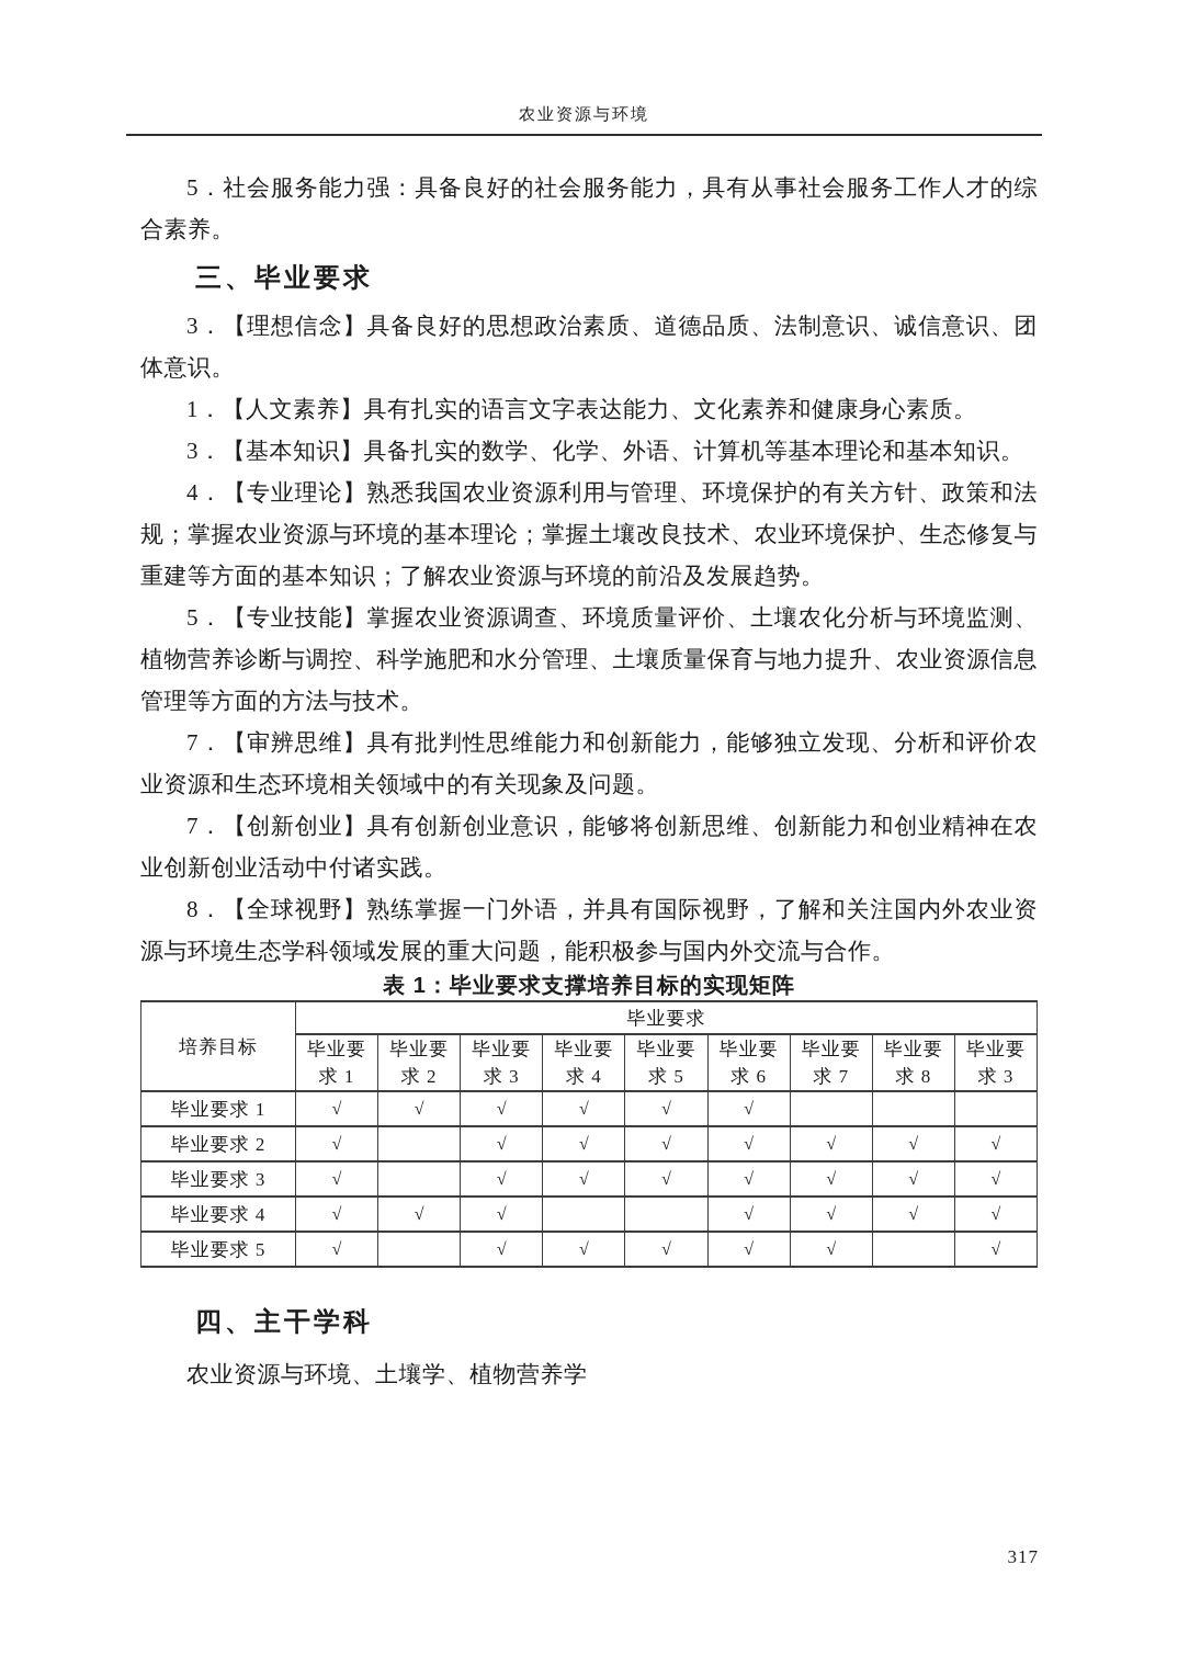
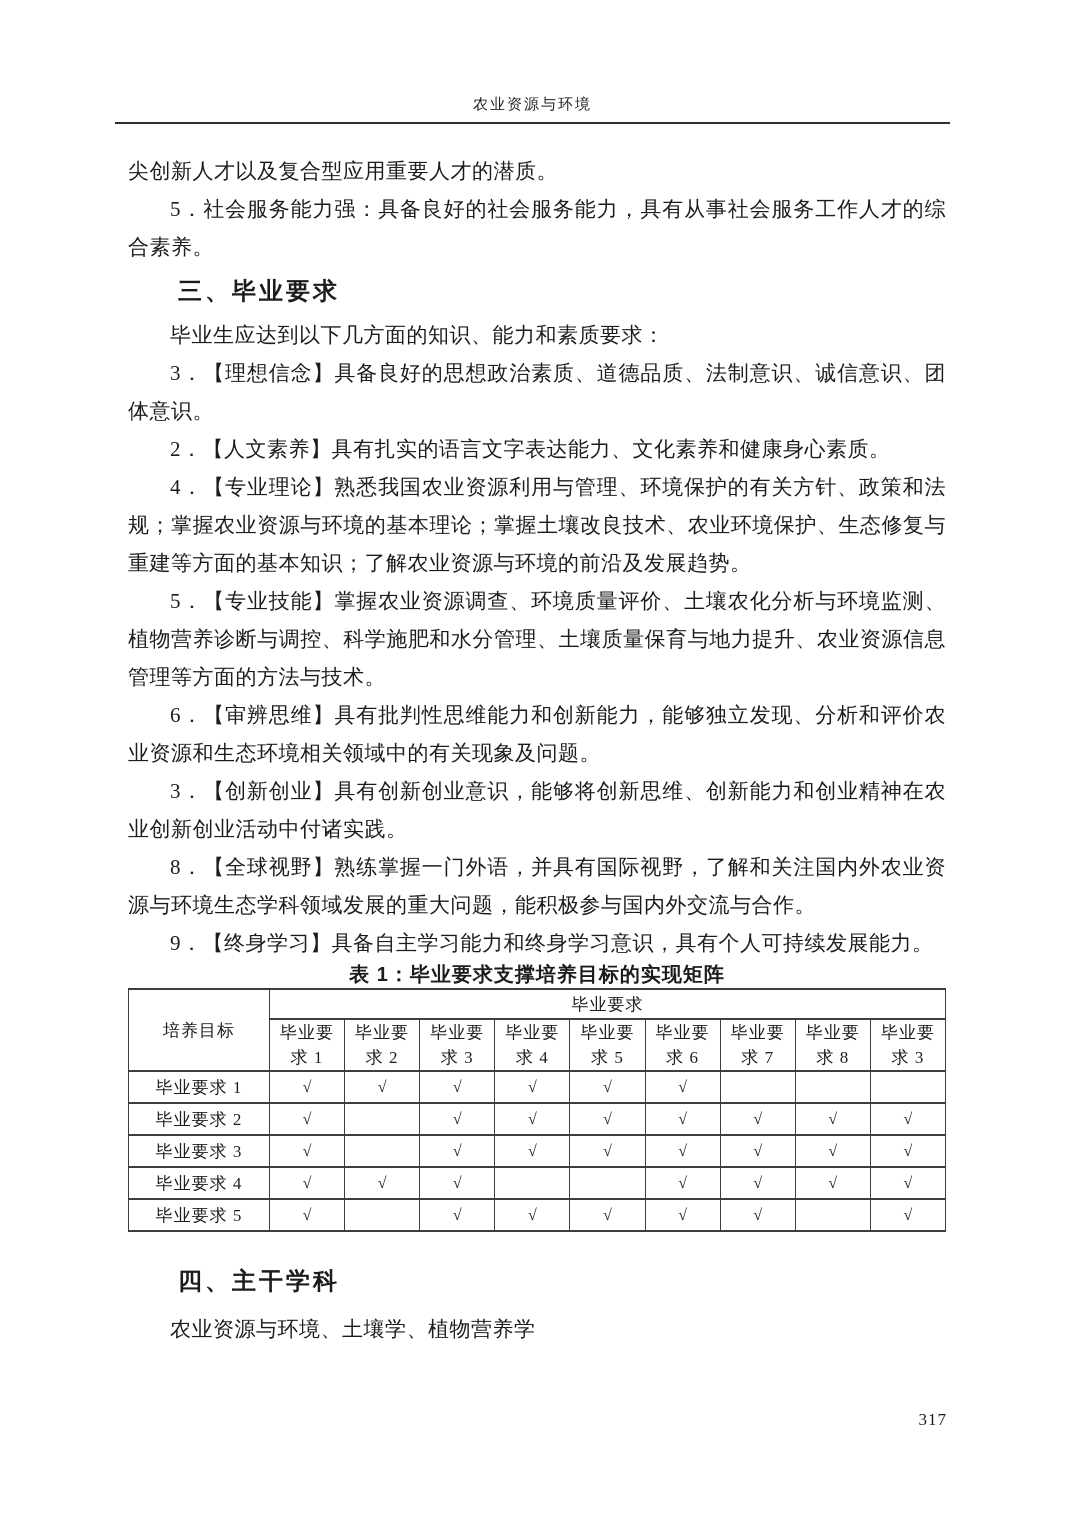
  农业资源与环境
+ 尖创新人才以及复合型应用重要人才的潜质。
  5．社会服务能力强：具备良好的社会服务能力，具有从事社会服务工作人才的综合素养。
  三、毕业要求
+ 毕业生应达到以下几方面的知识、能力和素质要求：
  3．【理想信念】具备良好的思想政治素质、道德品质、法制意识、诚信意识、团体意识。
- 1．【人文素养】具有扎实的语言文字表达能力、文化素养和健康身心素质。
+ 2．【人文素养】具有扎实的语言文字表达能力、文化素养和健康身心素质。
- 3．【基本知识】具备扎实的数学、化学、外语、计算机等基本理论和基本知识。
  4．【专业理论】熟悉我国农业资源利用与管理、环境保护的有关方针、政策和法规；掌握农业资源与环境的基本理论；掌握土壤改良技术、农业环境保护、生态修复与重建等方面的基本知识；了解农业资源与环境的前沿及发展趋势。
  5．【专业技能】掌握农业资源调查、环境质量评价、土壤农化分析与环境监测、植物营养诊断与调控、科学施肥和水分管理、土壤质量保育与地力提升、农业资源信息管理等方面的方法与技术。
- 7．【审辨思维】具有批判性思维能力和创新能力，能够独立发现、分析和评价农业资源和生态环境相关领域中的有关现象及问题。
+ 6．【审辨思维】具有批判性思维能力和创新能力，能够独立发现、分析和评价农业资源和生态环境相关领域中的有关现象及问题。
- 7．【创新创业】具有创新创业意识，能够将创新思维、创新能力和创业精神在农业创新创业活动中付诸实践。
+ 3．【创新创业】具有创新创业意识，能够将创新思维、创新能力和创业精神在农业创新创业活动中付诸实践。
  8．【全球视野】熟练掌握一门外语，并具有国际视野，了解和关注国内外农业资源与环境生态学科领域发展的重大问题，能积极参与国内外交流与合作。
+ 9．【终身学习】具备自主学习能力和终身学习意识，具有个人可持续发展能力。
  表 1：毕业要求支撑培养目标的实现矩阵
  培养目标	毕业要求
  毕业要求 1	毕业要求 2	毕业要求 3	毕业要求 4	毕业要求 5	毕业要求 6	毕业要求 7	毕业要求 8	毕业要求 3
  毕业要求 1	√	√	√	√	√	√
  毕业要求 2	√		√	√	√	√	√	√	√
  毕业要求 3	√		√	√	√	√	√	√	√
  毕业要求 4	√	√	√			√	√	√	√
  毕业要求 5	√		√	√	√	√	√		√
  四、主干学科
  农业资源与环境、土壤学、植物营养学
  317
